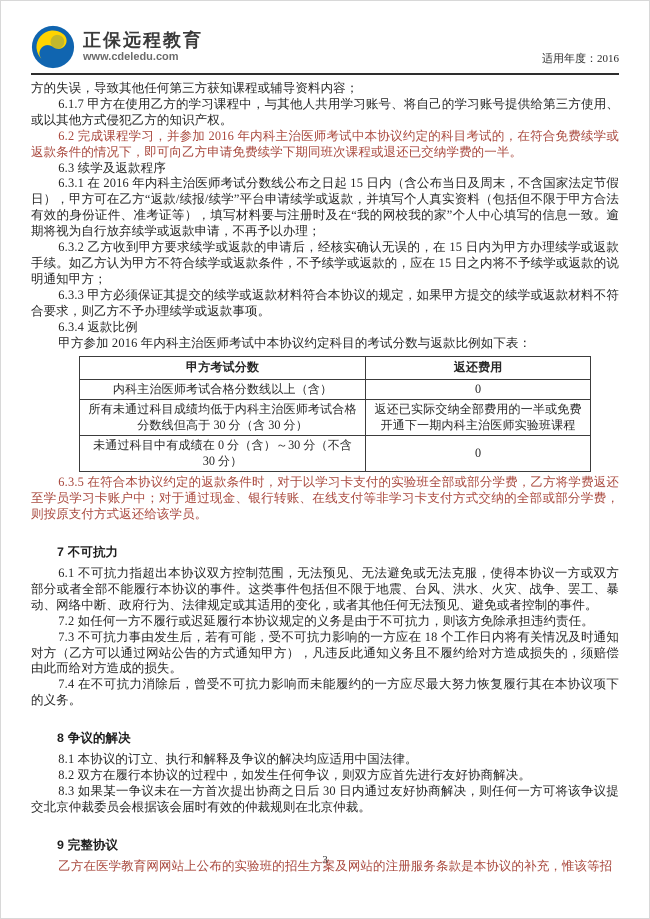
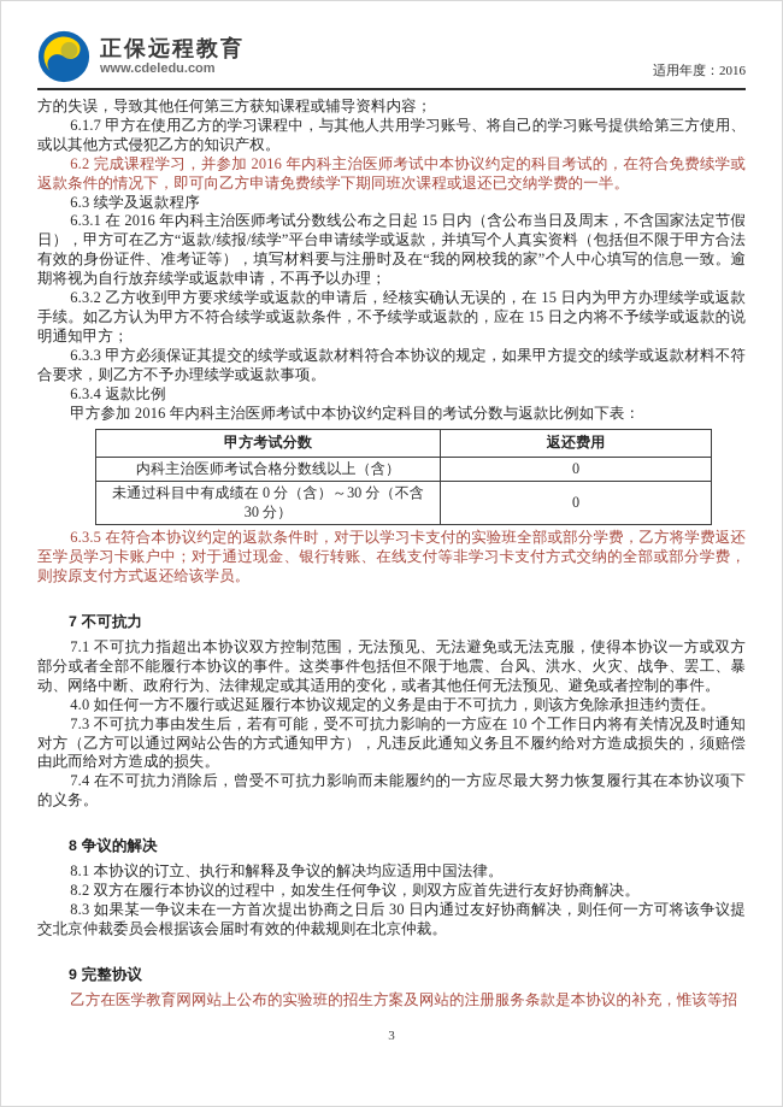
  正保远程教育
  www.cdeledu.com
  适用年度：2016
  方的失误，导致其他任何第三方获知课程或辅导资料内容；
  6.1.7 甲方在使用乙方的学习课程中，与其他人共用学习账号、将自己的学习账号提供给第三方使用、或以其他方式侵犯乙方的知识产权。
  6.2 完成课程学习，并参加 2016 年内科主治医师考试中本协议约定的科目考试的，在符合免费续学或返款条件的情况下，即可向乙方申请免费续学下期同班次课程或退还已交纳学费的一半。
  6.3 续学及返款程序
  6.3.1 在 2016 年内科主治医师考试分数线公布之日起 15 日内（含公布当日及周末，不含国家法定节假日），甲方可在乙方“返款/续报/续学”平台申请续学或返款，并填写个人真实资料（包括但不限于甲方合法有效的身份证件、准考证等），填写材料要与注册时及在“我的网校我的家”个人中心填写的信息一致。逾期将视为自行放弃续学或返款申请，不再予以办理；
  6.3.2 乙方收到甲方要求续学或返款的申请后，经核实确认无误的，在 15 日内为甲方办理续学或返款手续。如乙方认为甲方不符合续学或返款条件，不予续学或返款的，应在 15 日之内将不予续学或返款的说明通知甲方；
  6.3.3 甲方必须保证其提交的续学或返款材料符合本协议的规定，如果甲方提交的续学或返款材料不符合要求，则乙方不予办理续学或返款事项。
  6.3.4 返款比例
  甲方参加 2016 年内科主治医师考试中本协议约定科目的考试分数与返款比例如下表：
  甲方考试分数	返还费用
  内科主治医师考试合格分数线以上（含）	0
- 所有未通过科目成绩均低于内科主治医师考试合格分数线但高于 30 分（含 30 分）	返还已实际交纳全部费用的一半或免费开通下一期内科主治医师实验班课程
  未通过科目中有成绩在 0 分（含）～30 分（不含 30 分）	0
  6.3.5 在符合本协议约定的返款条件时，对于以学习卡支付的实验班全部或部分学费，乙方将学费返还至学员学习卡账户中；对于通过现金、银行转账、在线支付等非学习卡支付方式交纳的全部或部分学费，则按原支付方式返还给该学员。
  7 不可抗力
- 6.1 不可抗力指超出本协议双方控制范围，无法预见、无法避免或无法克服，使得本协议一方或双方部分或者全部不能履行本协议的事件。这类事件包括但不限于地震、台风、洪水、火灾、战争、罢工、暴动、网络中断、政府行为、法律规定或其适用的变化，或者其他任何无法预见、避免或者控制的事件。
+ 7.1 不可抗力指超出本协议双方控制范围，无法预见、无法避免或无法克服，使得本协议一方或双方部分或者全部不能履行本协议的事件。这类事件包括但不限于地震、台风、洪水、火灾、战争、罢工、暴动、网络中断、政府行为、法律规定或其适用的变化，或者其他任何无法预见、避免或者控制的事件。
- 7.2 如任何一方不履行或迟延履行本协议规定的义务是由于不可抗力，则该方免除承担违约责任。
+ 4.0 如任何一方不履行或迟延履行本协议规定的义务是由于不可抗力，则该方免除承担违约责任。
- 7.3 不可抗力事由发生后，若有可能，受不可抗力影响的一方应在 18 个工作日内将有关情况及时通知对方（乙方可以通过网站公告的方式通知甲方），凡违反此通知义务且不履约给对方造成损失的，须赔偿由此而给对方造成的损失。
+ 7.3 不可抗力事由发生后，若有可能，受不可抗力影响的一方应在 10 个工作日内将有关情况及时通知对方（乙方可以通过网站公告的方式通知甲方），凡违反此通知义务且不履约给对方造成损失的，须赔偿由此而给对方造成的损失。
  7.4 在不可抗力消除后，曾受不可抗力影响而未能履约的一方应尽最大努力恢复履行其在本协议项下的义务。
  8 争议的解决
  8.1 本协议的订立、执行和解释及争议的解决均应适用中国法律。
  8.2 双方在履行本协议的过程中，如发生任何争议，则双方应首先进行友好协商解决。
  8.3 如果某一争议未在一方首次提出协商之日后 30 日内通过友好协商解决，则任何一方可将该争议提交北京仲裁委员会根据该会届时有效的仲裁规则在北京仲裁。
  9 完整协议
  乙方在医学教育网网站上公布的实验班的招生方案及网站的注册服务条款是本协议的补充，惟该等招
  3
